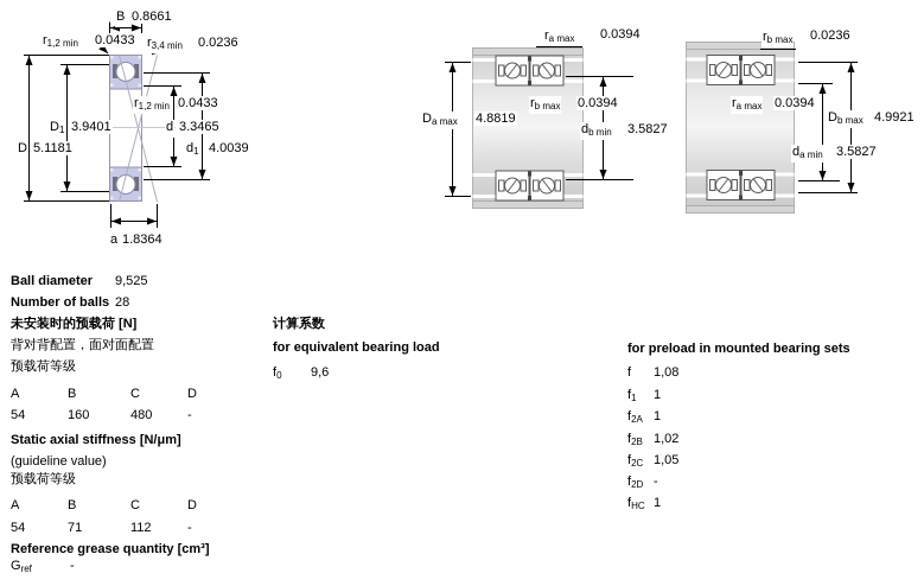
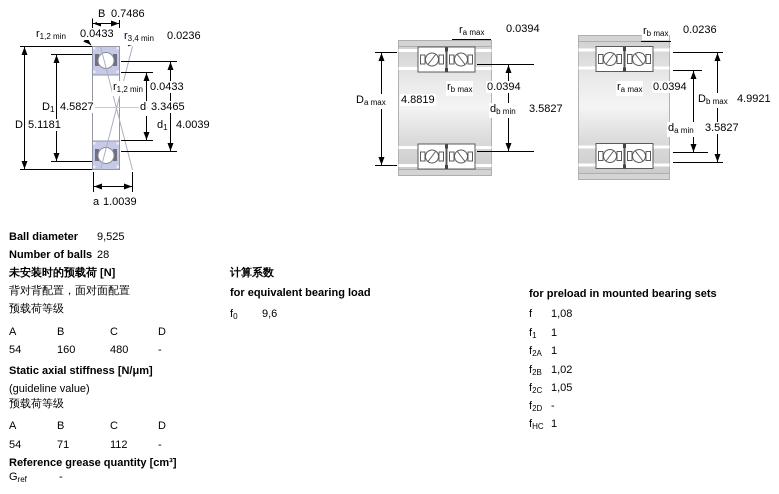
  B
- 0.8661
+ 0.7486
  r1,2 min
  0.0433
  r3,4 min
  0.0236
  r1,2 min
  0.0433
  D1
- 3.9401
+ 4.5827
  D
  5.1181
  d
  3.3465
  d1
  4.0039
  a
- 1.8364
+ 1.0039
  ra max
  0.0394
  Da max
  4.8819
  rb max
  0.0394
  db min
  3.5827
  rb max
  0.0236
  ra max
  0.0394
  Db max
  4.9921
  da min
  3.5827
  Ball diameter
  9,525
  Number of balls
  28
  未安装时的预载荷 [N]
  背对背配置，面对面配置
  预载荷等级
  A
  B
  C
  D
  54
  160
  480
  -
  Static axial stiffness [N/μm]
  (guideline value)
  预载荷等级
  A
  B
  C
  D
  54
  71
  112
  -
  Reference grease quantity [cm³]
  Gref
  -
  计算系数
  for equivalent bearing load
  f0
  9,6
  for preload in mounted bearing sets
  f
  1,08
  f1
  1
  f2A
  1
  f2B
  1,02
  f2C
  1,05
  f2D
  -
  fHC
  1
